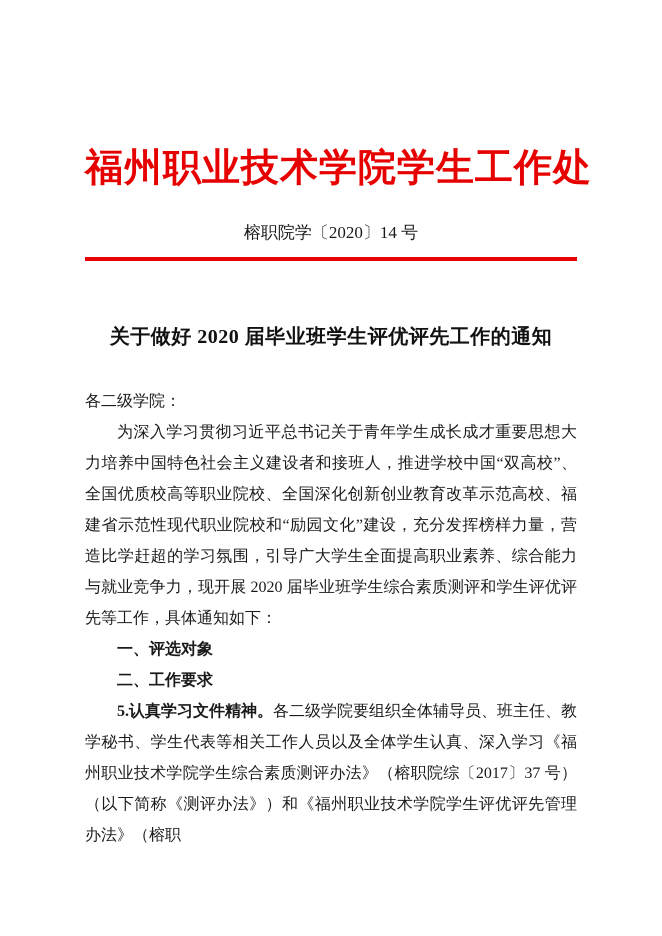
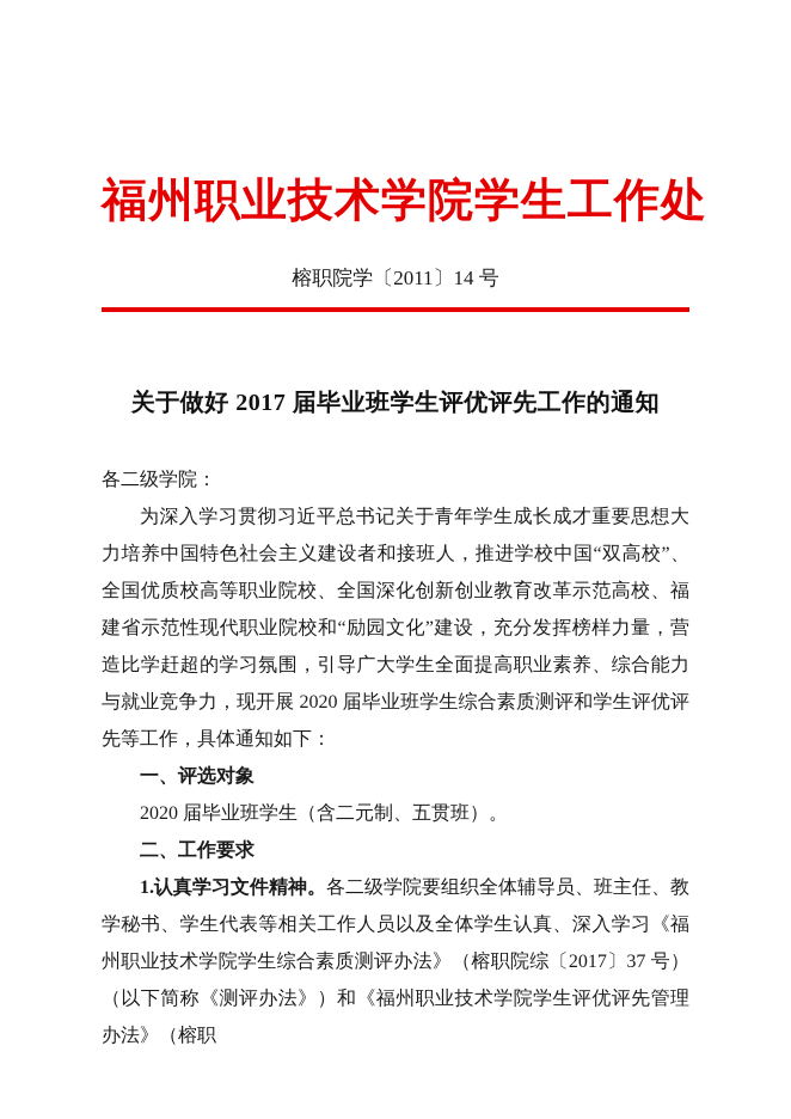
  福州职业技术学院学生工作处
- 榕职院学〔2020〕14 号
+ 榕职院学〔2011〕14 号
- 关于做好 2020 届毕业班学生评优评先工作的通知
+ 关于做好 2017 届毕业班学生评优评先工作的通知
  各二级学院：
  为深入学习贯彻习近平总书记关于青年学生成长成才重要思想大力培养中国特色社会主义建设者和接班人，推进学校中国“双高校”、全国优质校高等职业院校、全国深化创新创业教育改革示范高校、福建省示范性现代职业院校和“励园文化”建设，充分发挥榜样力量，营造比学赶超的学习氛围，引导广大学生全面提高职业素养、综合能力与就业竞争力，现开展 2020 届毕业班学生综合素质测评和学生评优评先等工作，具体通知如下：
  一、评选对象
+ 2020 届毕业班学生（含二元制、五贯班）。
  二、工作要求
- 5.认真学习文件精神。各二级学院要组织全体辅导员、班主任、教学秘书、学生代表等相关工作人员以及全体学生认真、深入学习《福州职业技术学院学生综合素质测评办法》（榕职院综〔2017〕37 号）（以下简称《测评办法》）和《福州职业技术学院学生评优评先管理办法》（榕职
+ 1.认真学习文件精神。各二级学院要组织全体辅导员、班主任、教学秘书、学生代表等相关工作人员以及全体学生认真、深入学习《福州职业技术学院学生综合素质测评办法》（榕职院综〔2017〕37 号）（以下简称《测评办法》）和《福州职业技术学院学生评优评先管理办法》（榕职
